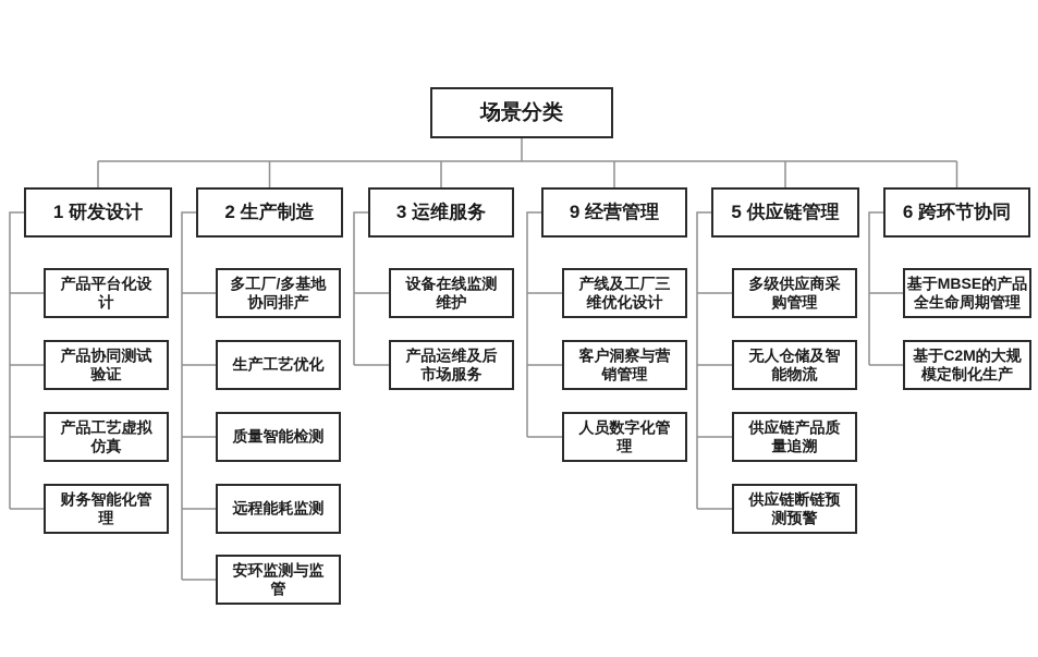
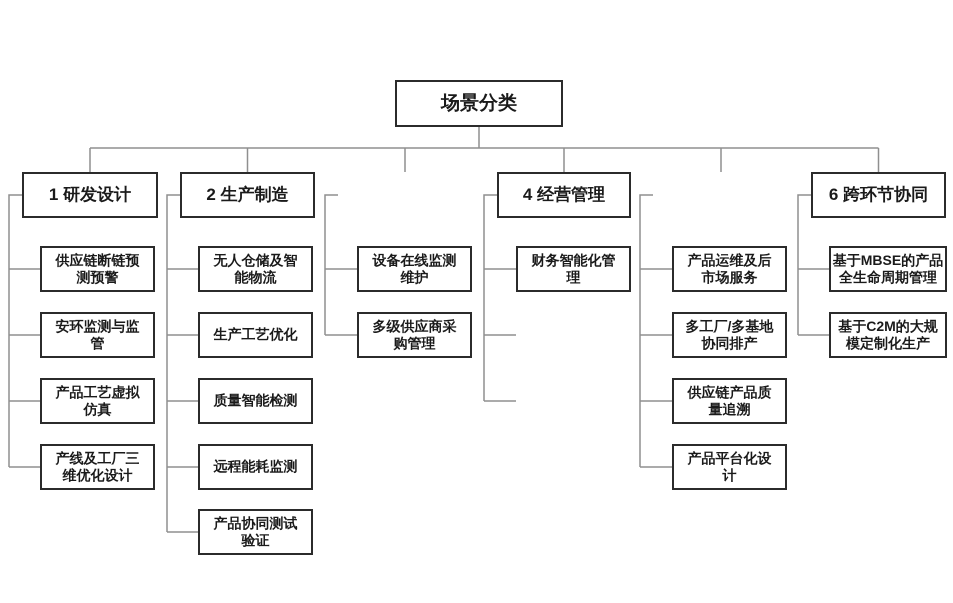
  场景分类
  1 研发设计
- 产品平台化设计
+ 供应链断链预测预警
- 产品协同测试验证
+ 安环监测与监管
  产品工艺虚拟仿真
- 财务智能化管理
+ 产线及工厂三维优化设计
  2 生产制造
- 多工厂/多基地协同排产
+ 无人仓储及智能物流
  生产工艺优化
  质量智能检测
  远程能耗监测
- 安环监测与监管
+ 产品协同测试验证
- 3 运维服务
  设备在线监测维护
- 产品运维及后市场服务
+ 多级供应商采购管理
- 9 经营管理
+ 4 经营管理
- 产线及工厂三维优化设计
+ 财务智能化管理
- 客户洞察与营销管理
- 人员数字化管理
- 5 供应链管理
- 多级供应商采购管理
+ 产品运维及后市场服务
- 无人仓储及智能物流
+ 多工厂/多基地协同排产
  供应链产品质量追溯
- 供应链断链预测预警
+ 产品平台化设计
  6 跨环节协同
  基于MBSE的产品全生命周期管理
  基于C2M的大规模定制化生产
